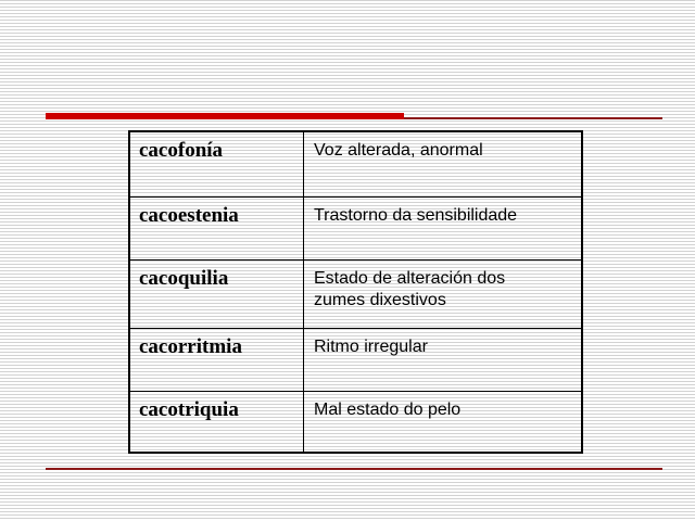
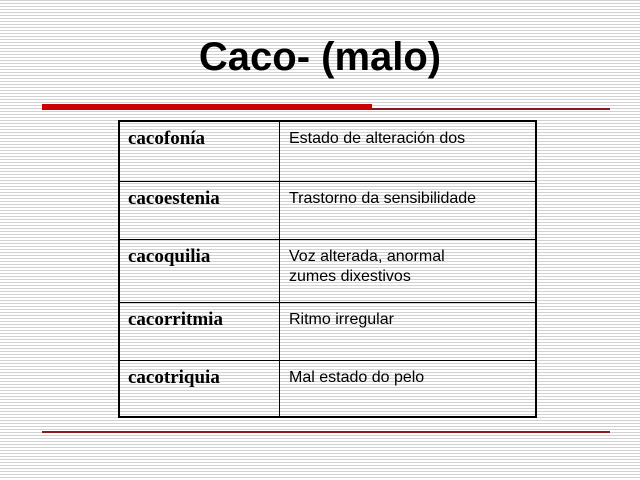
+ Caco- (malo)
- cacofonía	Voz alterada, anormal
+ cacofonía	Estado de alteración dos
  cacoestenia	Trastorno da sensibilidade
- cacoquilia	Estado de alteración dos zumes dixestivos
+ cacoquilia	Voz alterada, anormal zumes dixestivos
  cacorritmia	Ritmo irregular
  cacotriquia	Mal estado do pelo
